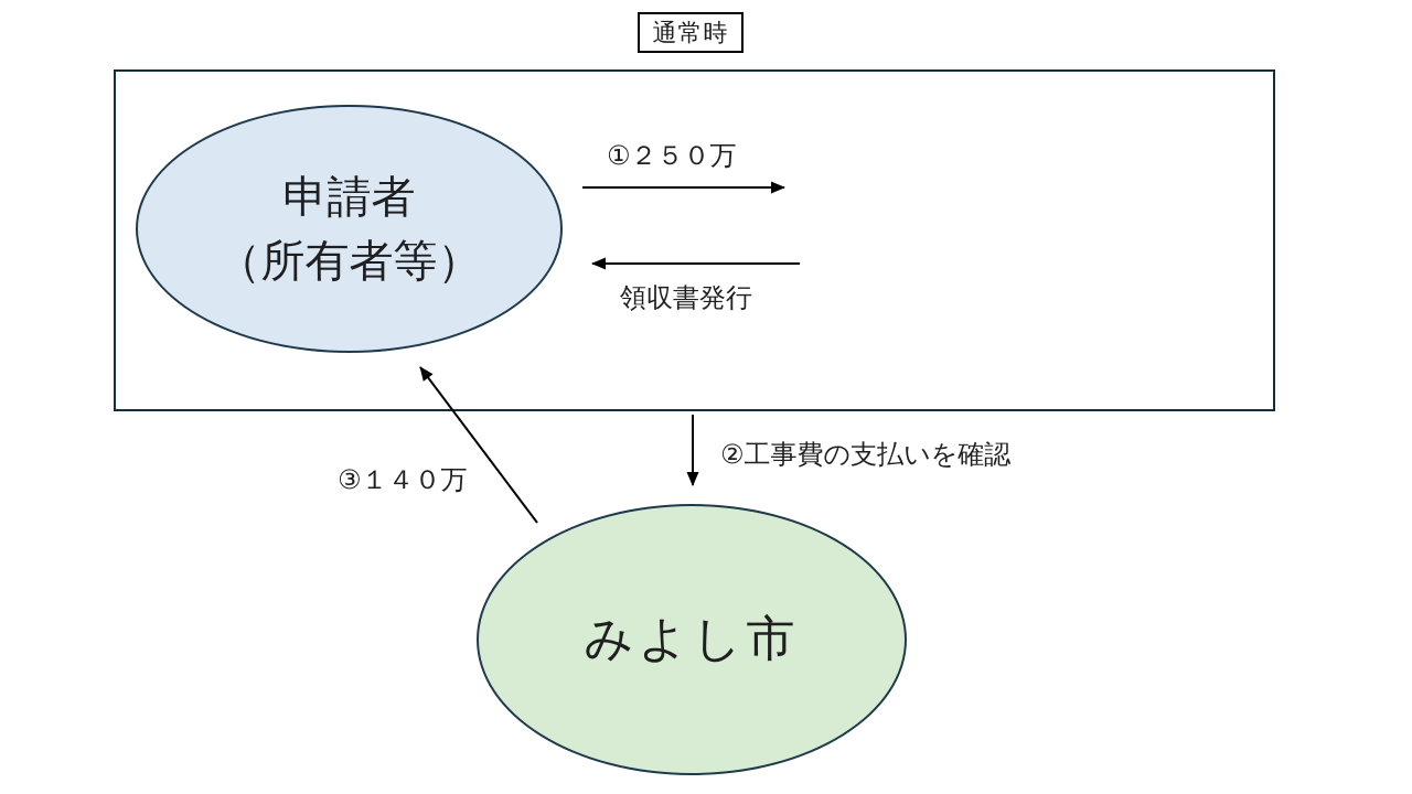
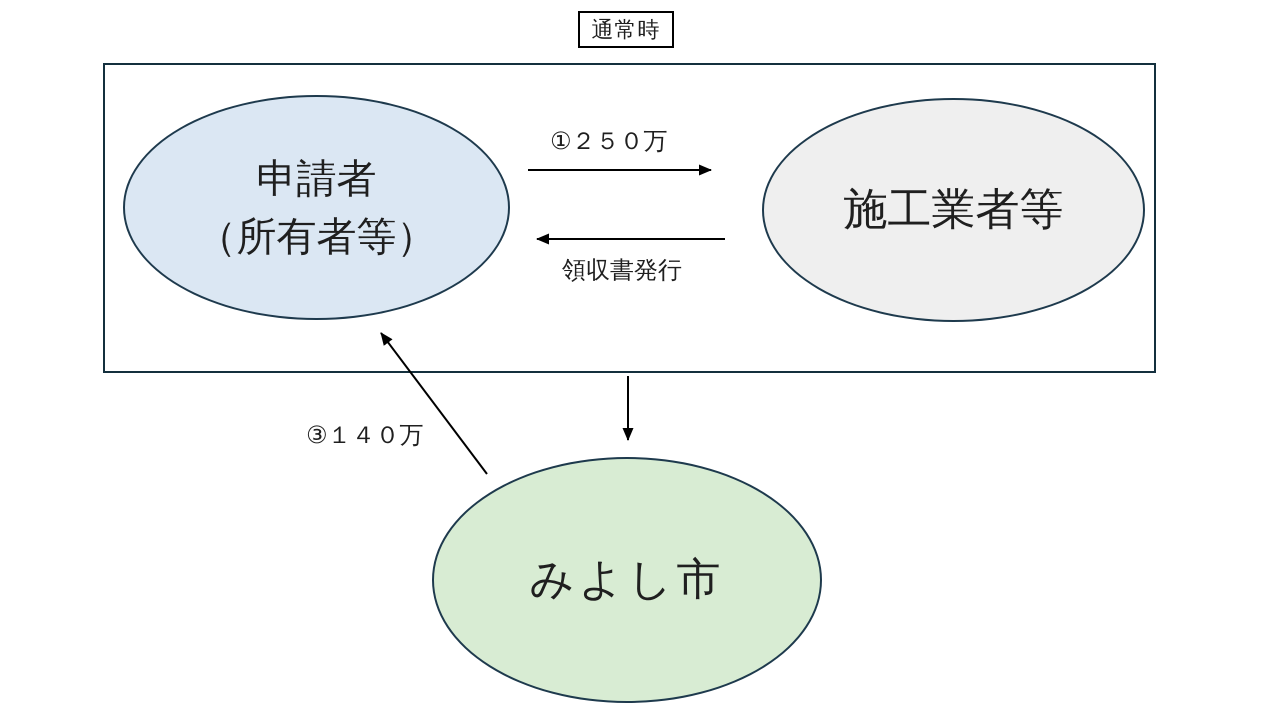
  通常時
  申請者
  （所有者等）
+ 施工業者等
  みよし市
  ①２５０万
  領収書発行
- ②工事費の支払いを確認
  ③１４０万
